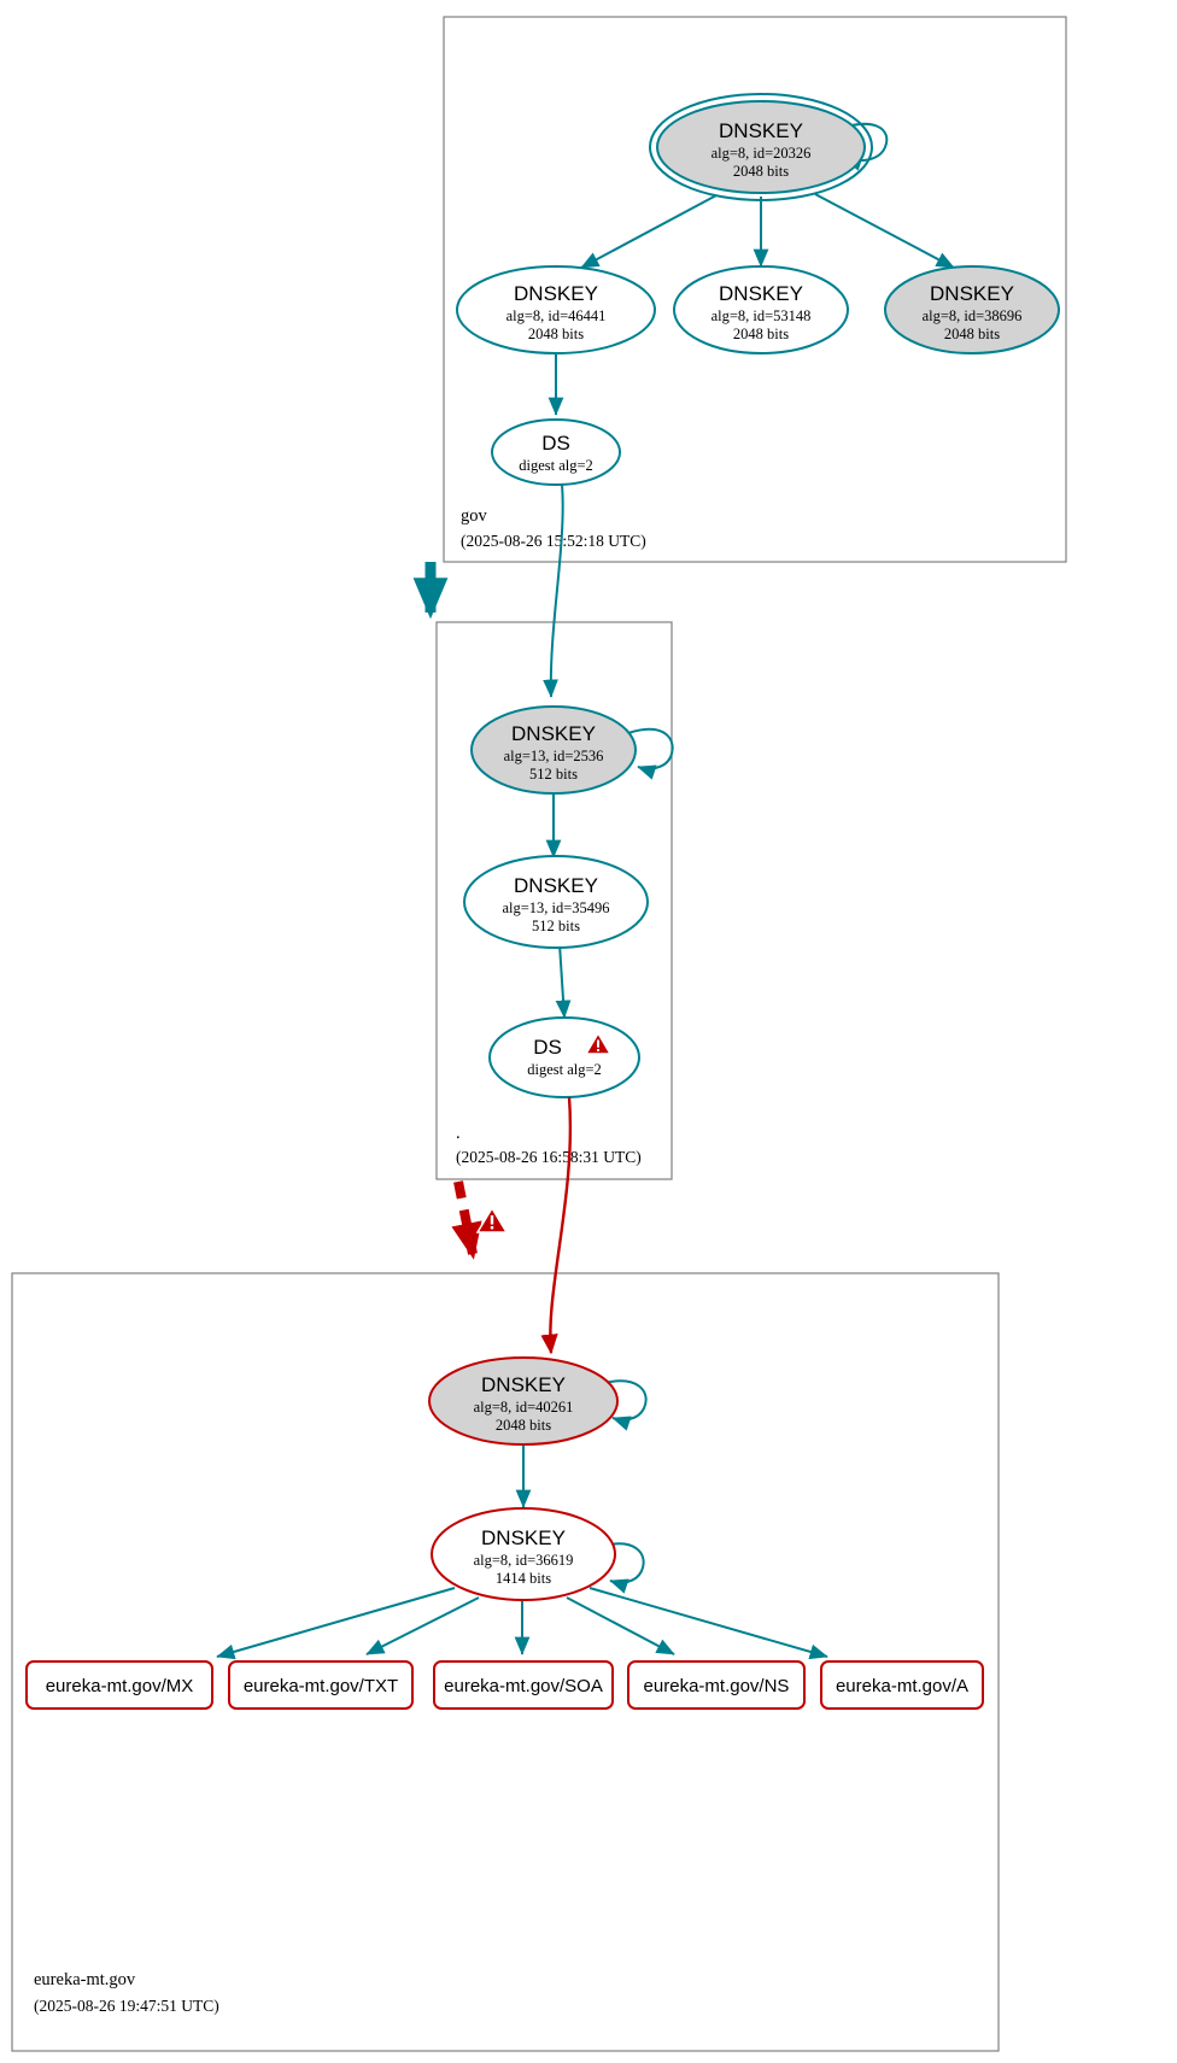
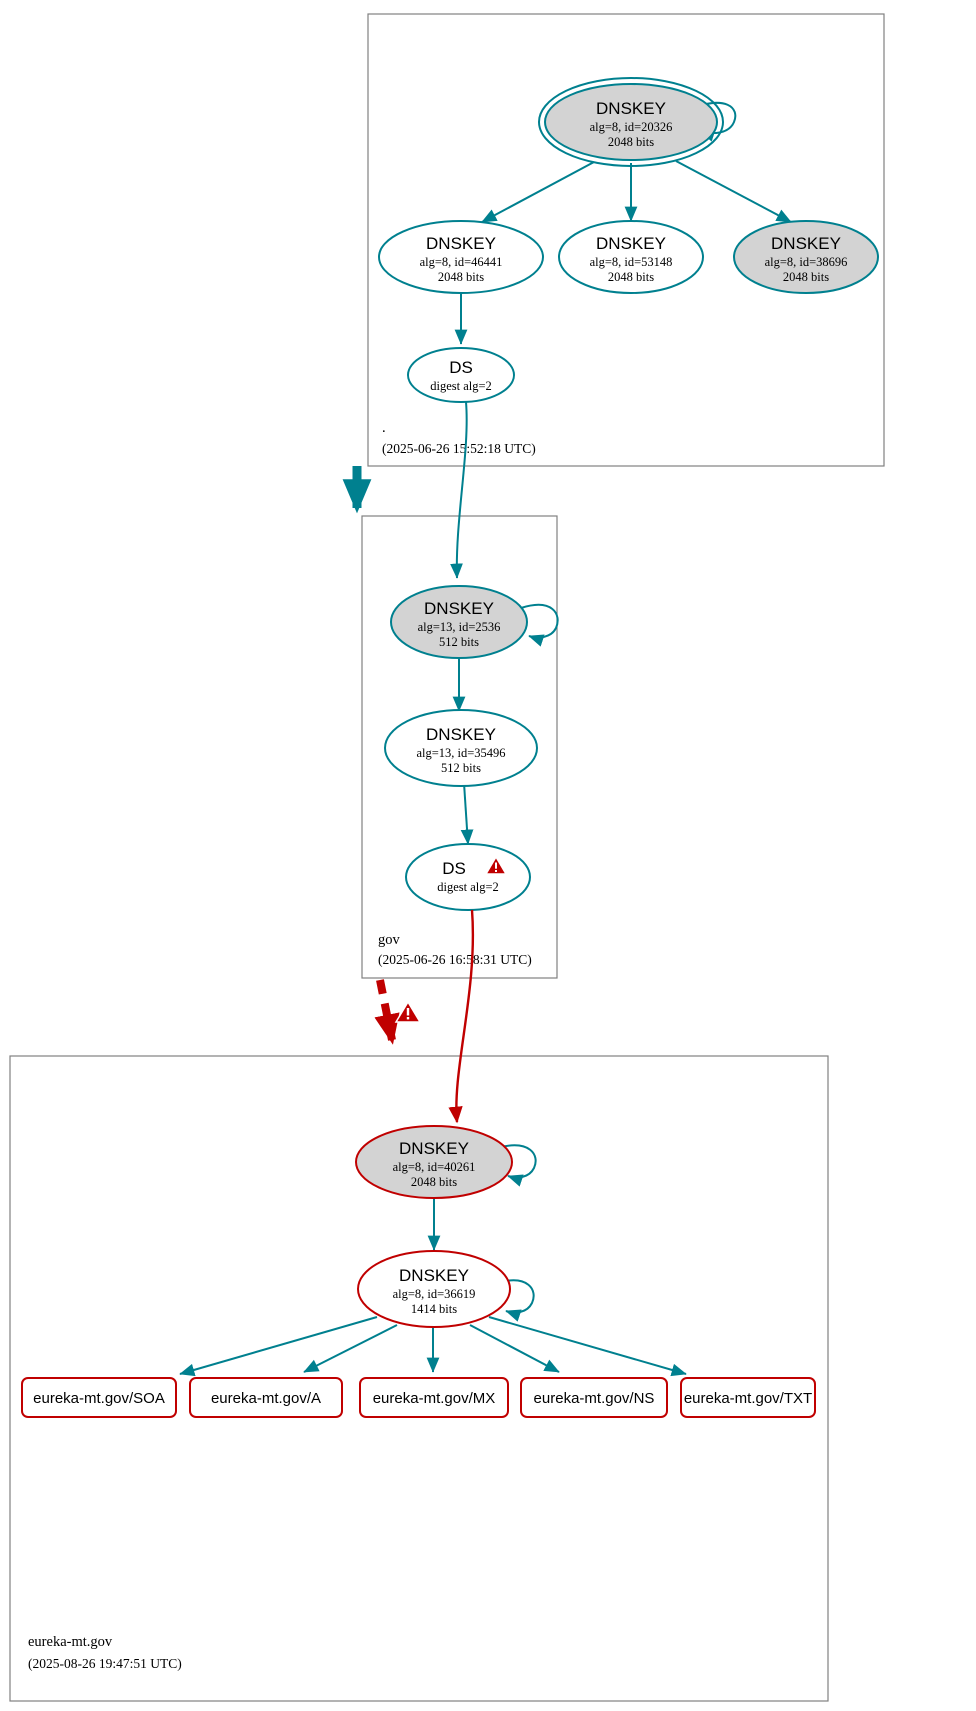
  DNSKEY
  alg=8, id=20326
  2048 bits
  DNSKEY
  alg=8, id=46441
  2048 bits
  DNSKEY
  alg=8, id=53148
  2048 bits
  DNSKEY
  alg=8, id=38696
  2048 bits
  DS
  digest alg=2
- gov
+ .
- (2025-08-26 15:52:18 UTC)
+ (2025-06-26 15:52:18 UTC)
  DNSKEY
  alg=13, id=2536
  512 bits
  DNSKEY
  alg=13, id=35496
  512 bits
  DS
  digest alg=2
- .
+ gov
- (2025-08-26 16:58:31 UTC)
+ (2025-06-26 16:58:31 UTC)
  DNSKEY
  alg=8, id=40261
  2048 bits
  DNSKEY
  alg=8, id=36619
  1414 bits
- eureka-mt.gov/MX
+ eureka-mt.gov/SOA
- eureka-mt.gov/TXT
+ eureka-mt.gov/A
- eureka-mt.gov/SOA
+ eureka-mt.gov/MX
  eureka-mt.gov/NS
- eureka-mt.gov/A
+ eureka-mt.gov/TXT
  eureka-mt.gov
  (2025-08-26 19:47:51 UTC)
